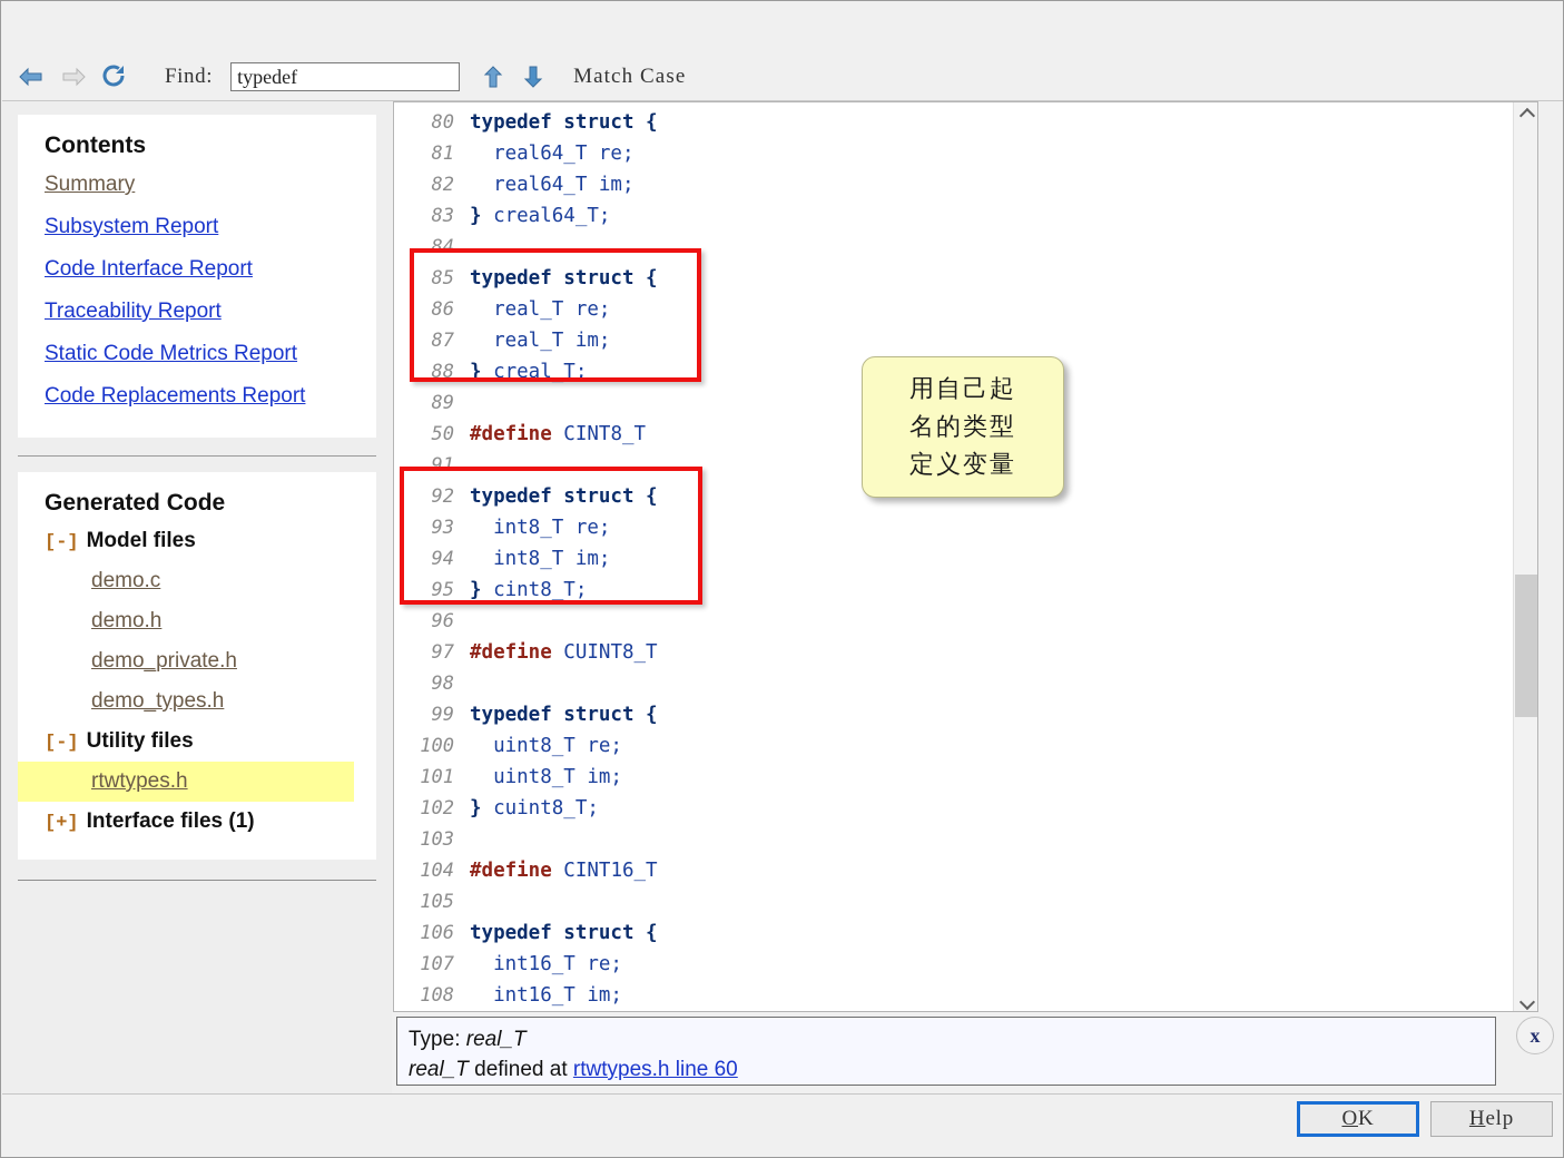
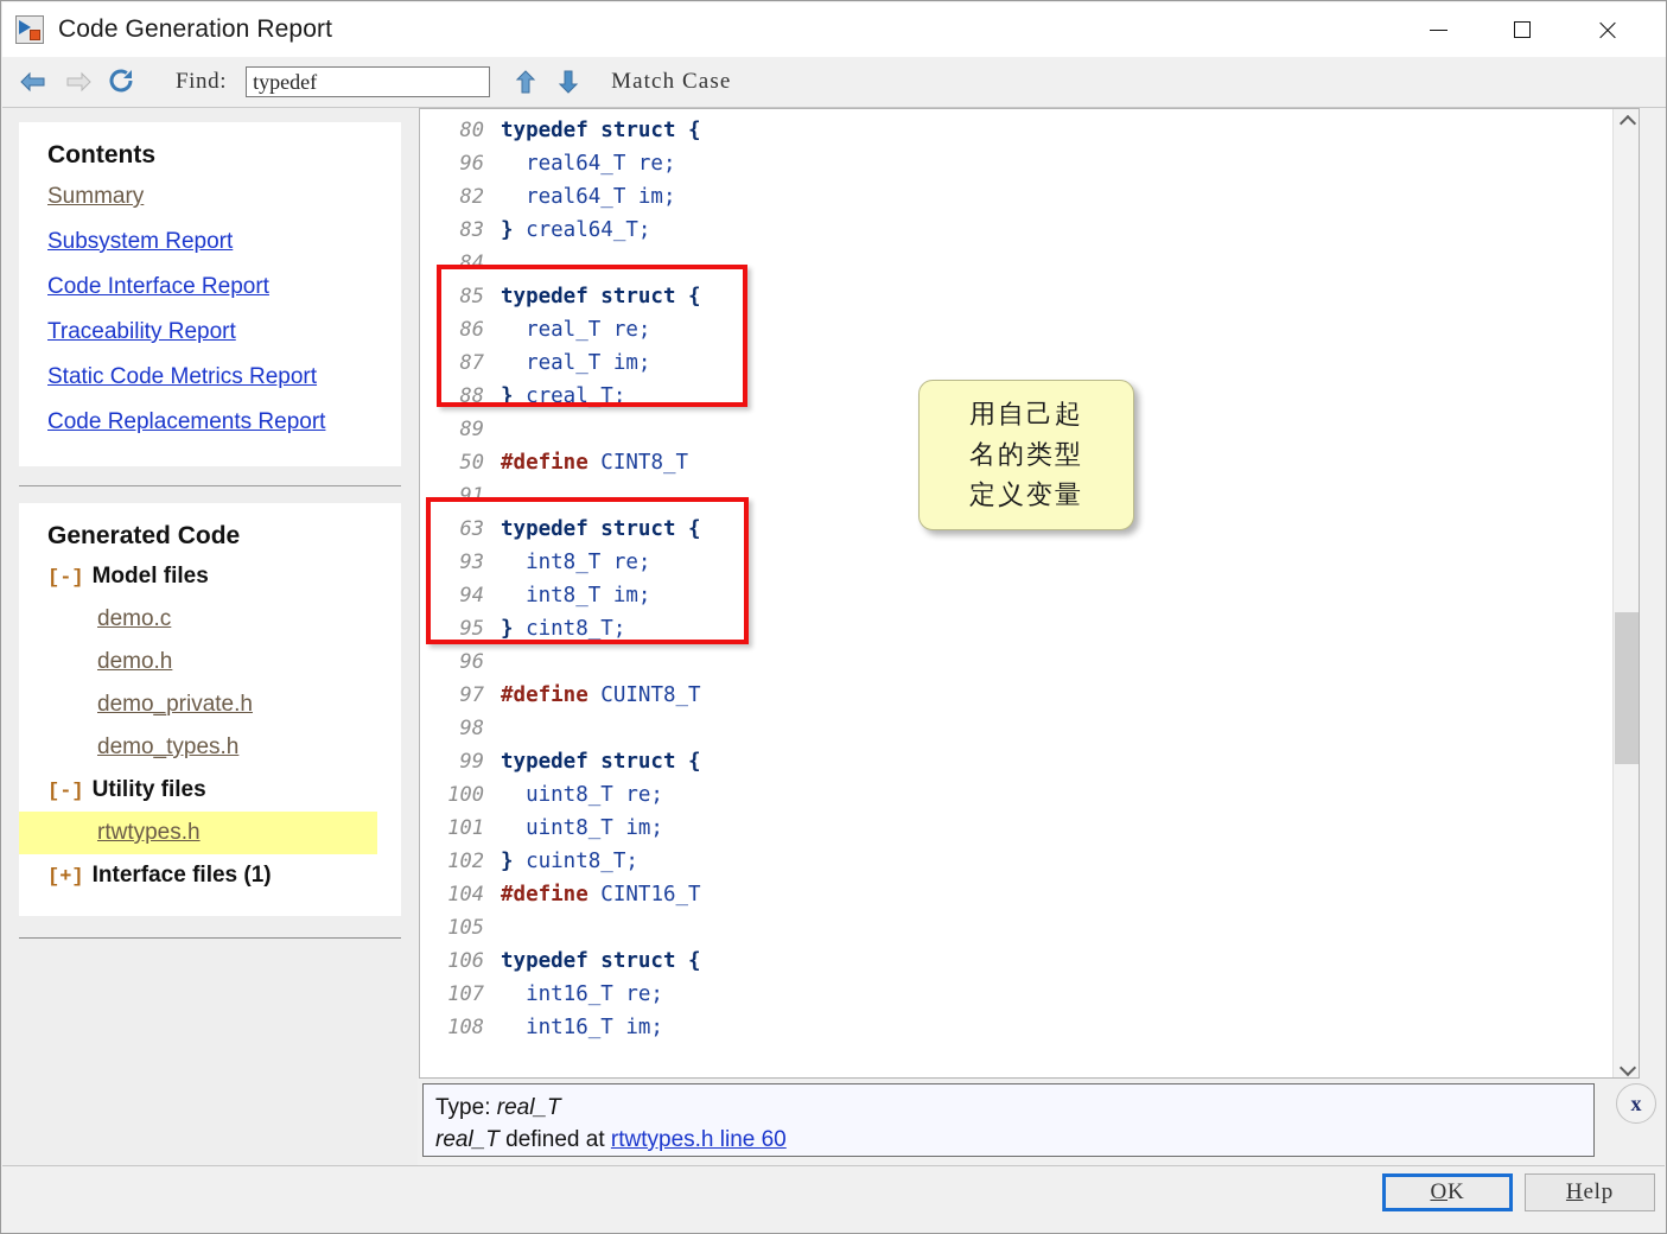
+ Code Generation Report
  Find:
  typedef
  Match Case
  Contents
  Summary
  Subsystem Report
  Code Interface Report
  Traceability Report
  Static Code Metrics Report
  Code Replacements Report
  Generated Code
  [-] Model files
  demo.c
  demo.h
  demo_private.h
  demo_types.h
  [-] Utility files
  rtwtypes.h
  [+] Interface files (1)
  80 typedef struct {
- 81 real64_T re;
+ 96 real64_T re;
  82 real64_T im;
  83 } creal64_T;
  84
  85 typedef struct {
  86 real_T re;
  87 real_T im;
  88 } creal_T;
  89
  50 #define CINT8_T
  91
- 92 typedef struct {
+ 63 typedef struct {
  93 int8_T re;
  94 int8_T im;
  95 } cint8_T;
  96
  97 #define CUINT8_T
  98
  99 typedef struct {
  100 uint8_T re;
  101 uint8_T im;
  102 } cuint8_T;
- 103
  104 #define CINT16_T
  105
  106 typedef struct {
  107 int16_T re;
  108 int16_T im;
  用自己起
  名的类型
  定义变量
  Type: real_T
  real_T defined at rtwtypes.h line 60
  x
  O
  K
  H
  elp
